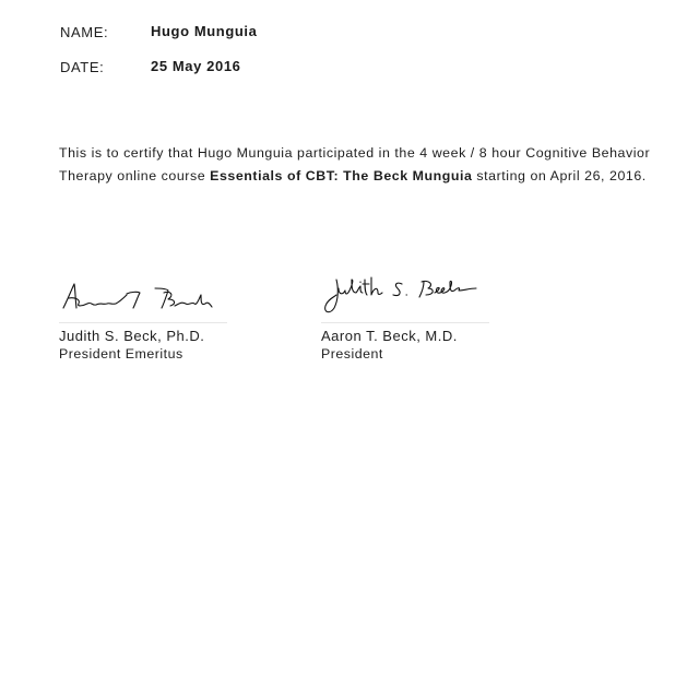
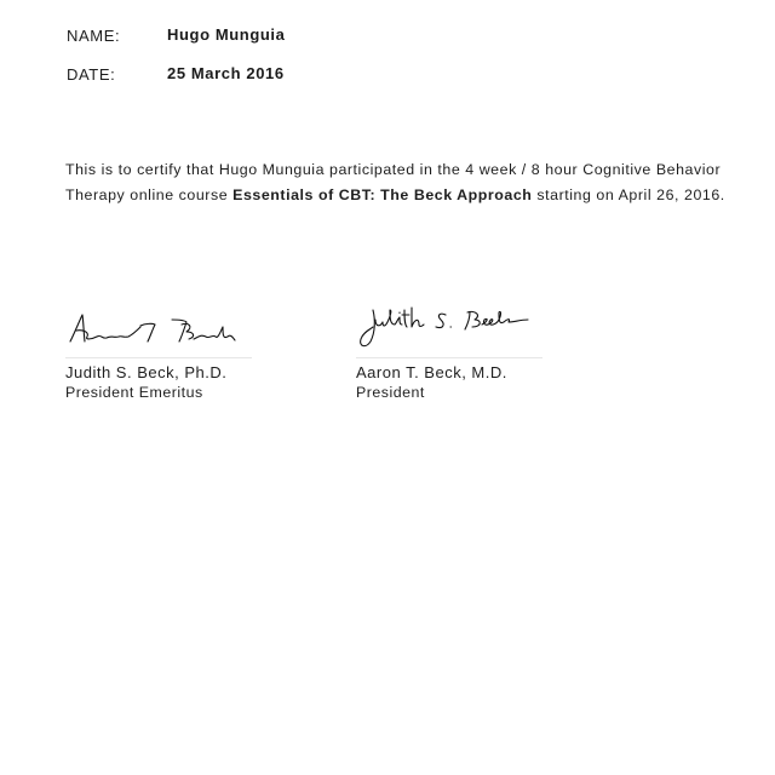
  NAME:
  Hugo Munguia
  DATE:
- 25 May 2016
+ 25 March 2016
- This is to certify that Hugo Munguia participated in the 4 week / 8 hour Cognitive Behavior Therapy online course Essentials of CBT: The Beck Munguia starting on April 26, 2016.
+ This is to certify that Hugo Munguia participated in the 4 week / 8 hour Cognitive Behavior Therapy online course Essentials of CBT: The Beck Approach starting on April 26, 2016.
  Judith S. Beck, Ph.D.
  President Emeritus
  Aaron T. Beck, M.D.
  President
